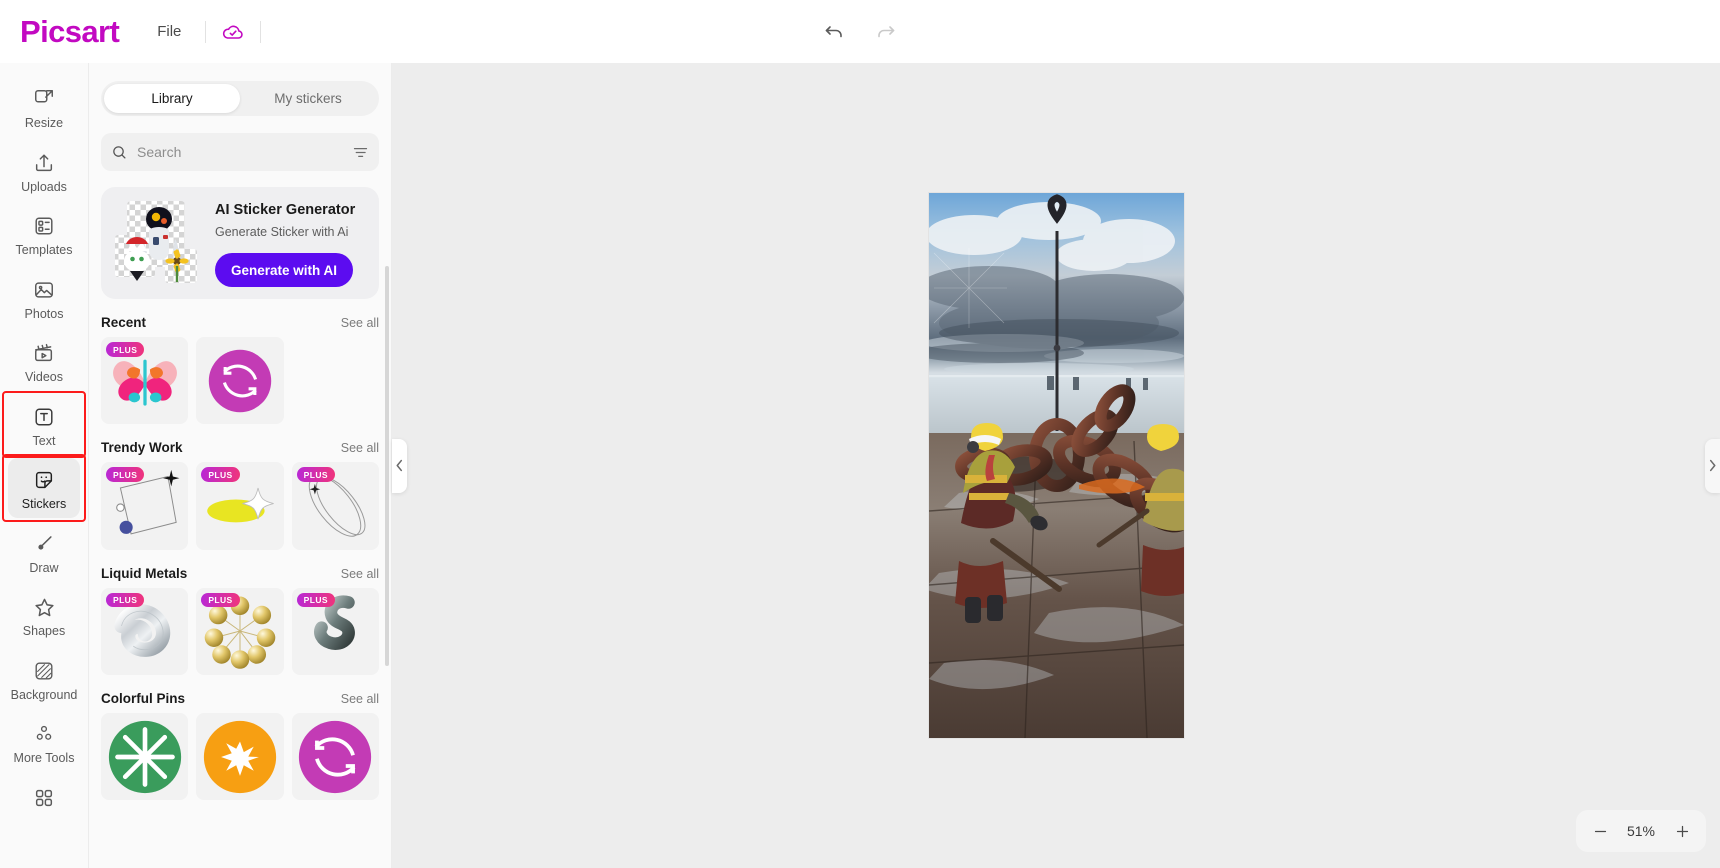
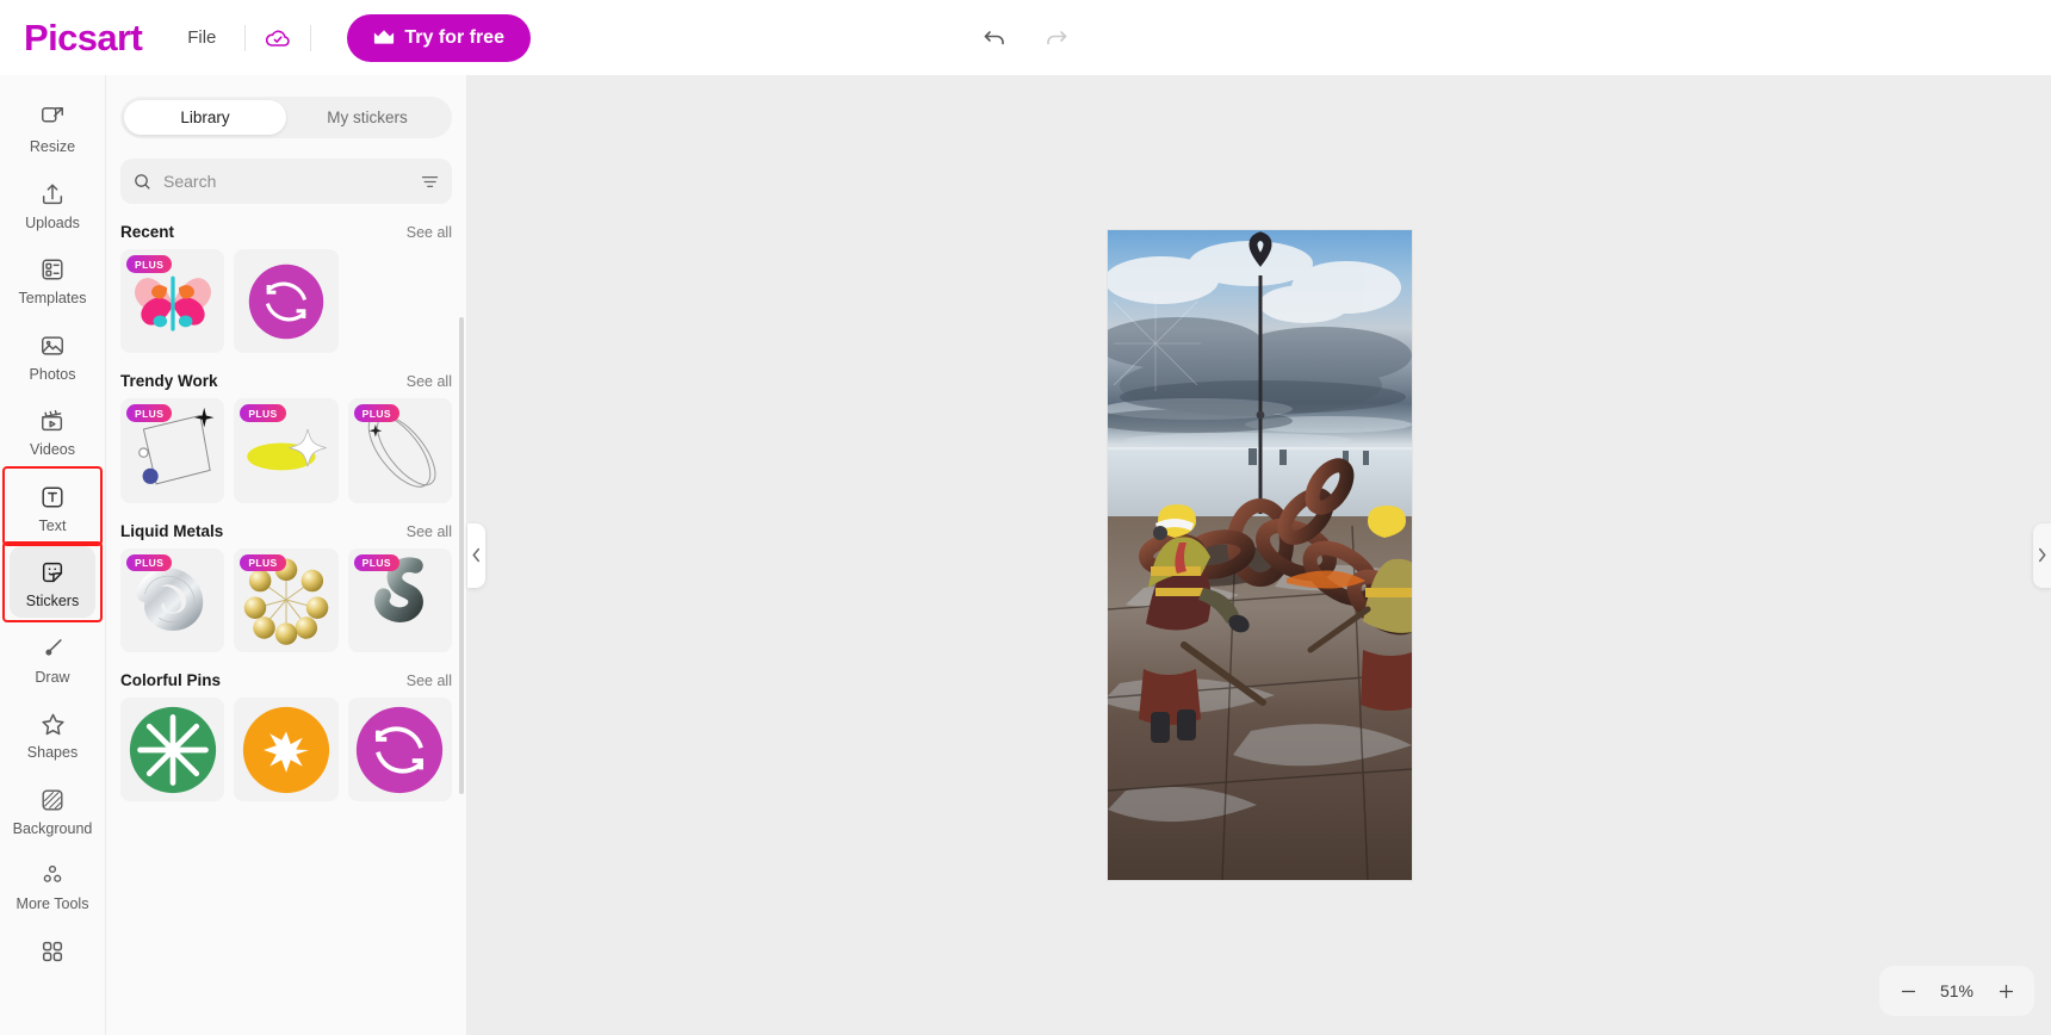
  Picsart
  File
+ Try for free
  Resize
  Uploads
  Templates
  Photos
  Videos
  Text
  Stickers
  Draw
  Shapes
  Background
  More Tools
  Library
  My stickers
  Search
- AI Sticker Generator
- Generate Sticker with Ai
- Generate with AI
  Recent
  See all
  PLUS
  Trendy Work
  See all
  PLUS
  PLUS
  PLUS
  Liquid Metals
  See all
  PLUS
  PLUS
  PLUS
  Colorful Pins
  See all
  51%
